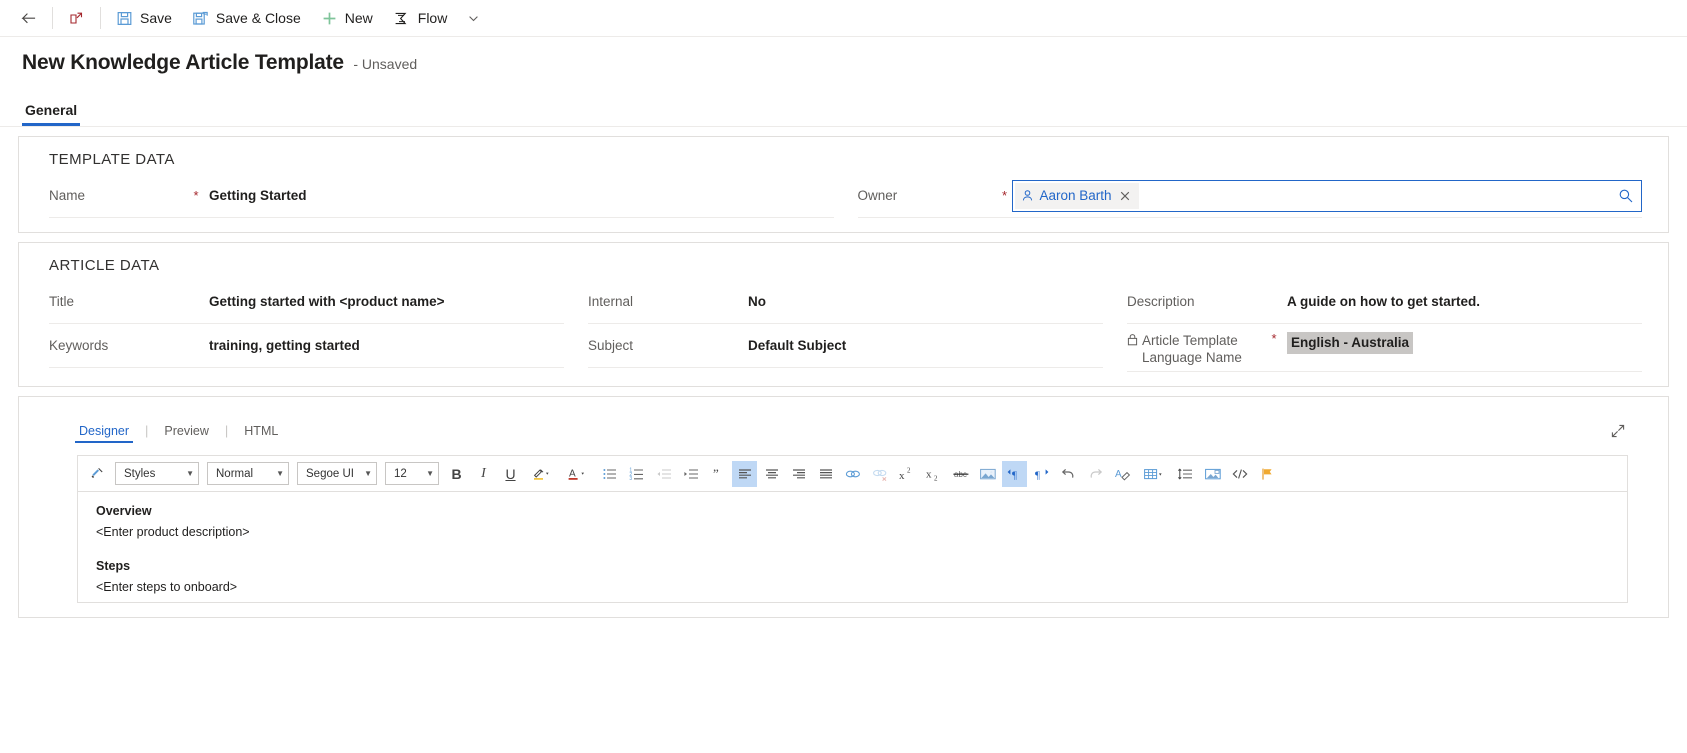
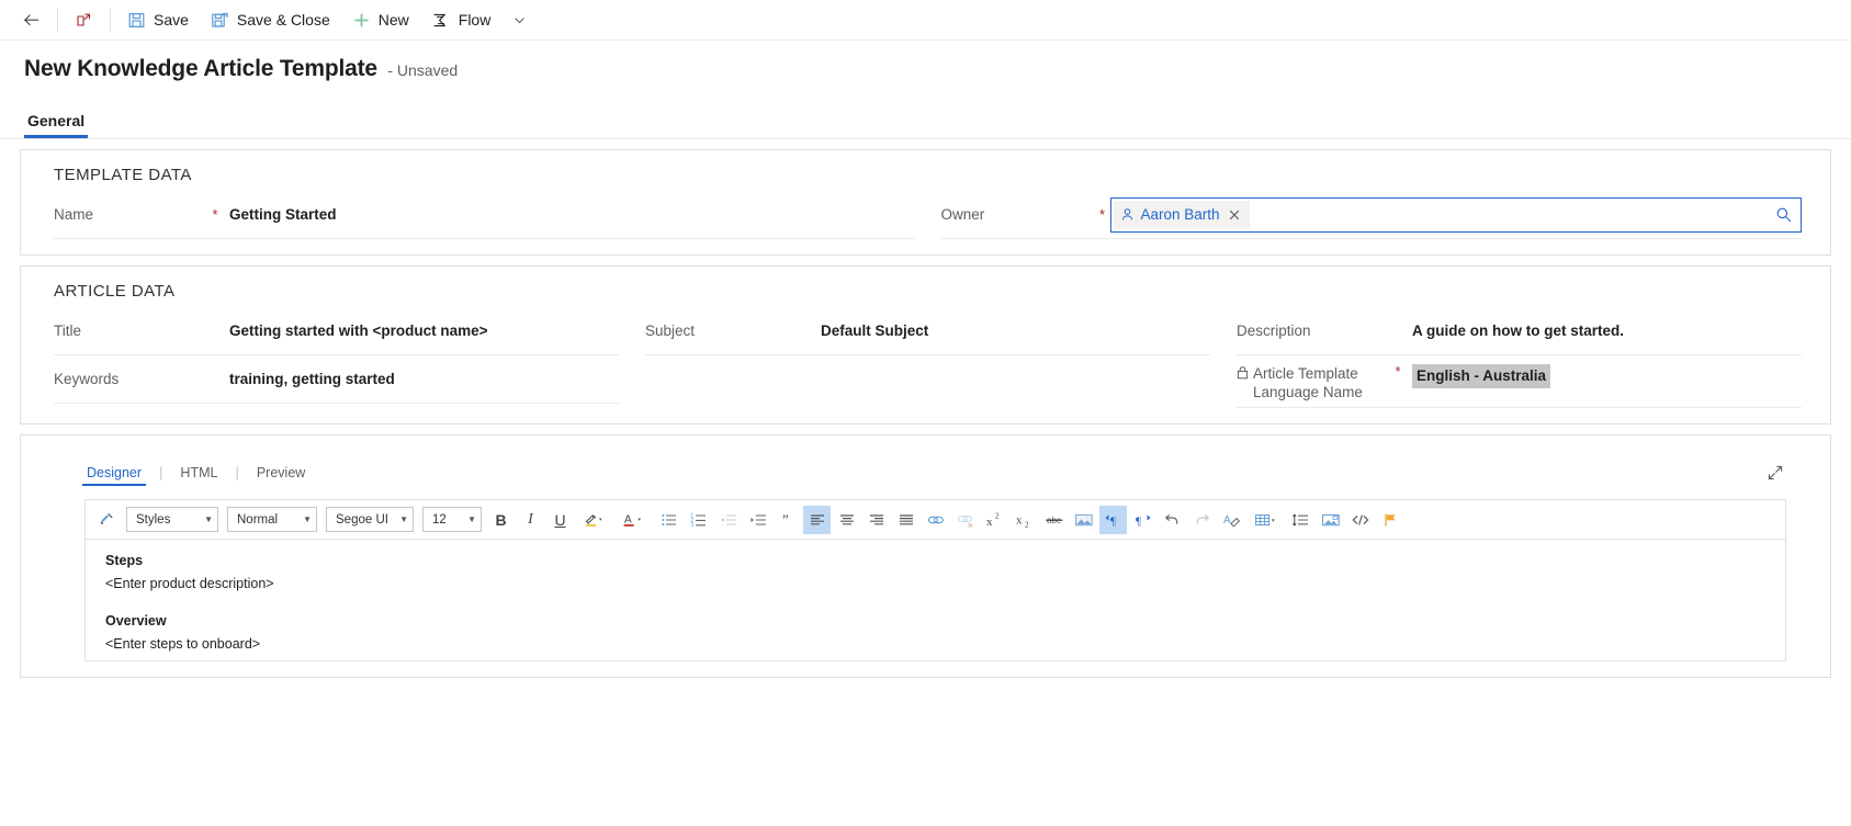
  Save
  Save & Close
  New
  Flow
  New Knowledge Article Template - Unsaved
  General
  TEMPLATE DATA
  Name
  *
  Getting Started
  Owner
  *
  Aaron Barth
  ARTICLE DATA
  Title
  Getting started with <product name>
  Keywords
  training, getting started
- Internal
- No
  Subject
  Default Subject
  Description
  A guide on how to get started.
  Article Template
  Language Name
  *
  English - Australia
  Designer
  |
- Preview
+ HTML
  |
- HTML
+ Preview
  Styles
  ▼
  Normal
  ▼
  Segoe UI
  ▼
  12
  ▼
  B
  I
  U
  A
  ”
  x
  2
  x
  2
  ¶
  ¶
  A
- Overview
+ Steps
  <Enter product description>
- Steps
+ Overview
  <Enter steps to onboard>
